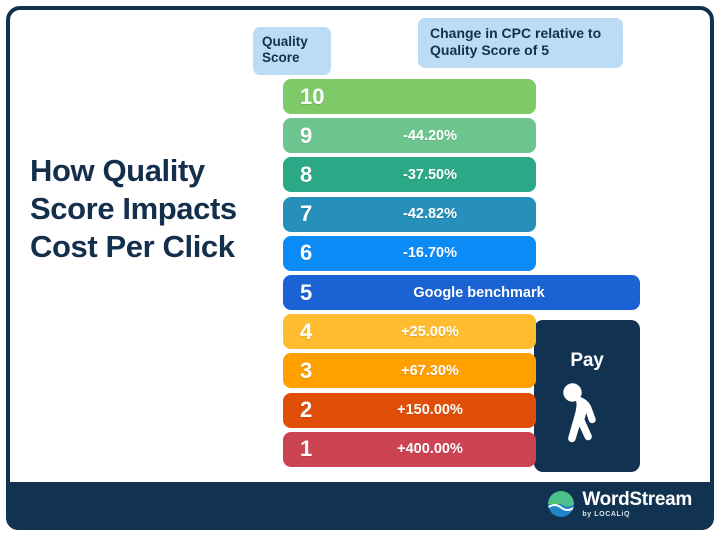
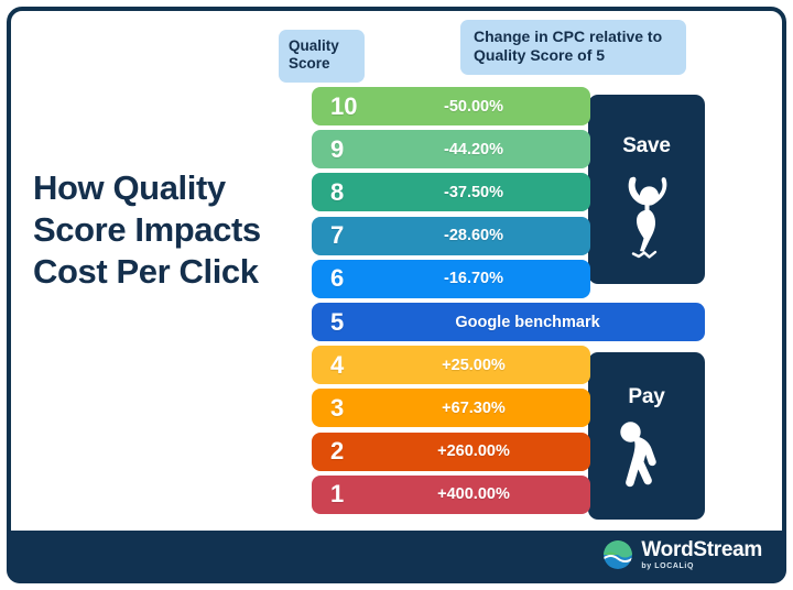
+ Save
  Pay
  Quality Score
  Change in CPC relative to Quality Score of 5
  How Quality Score Impacts Cost Per Click
  10
+ -50.00%
  9
  -44.20%
  8
  -37.50%
  7
- -42.82%
+ -28.60%
  6
  -16.70%
  5
  Google benchmark
  4
  +25.00%
  3
  +67.30%
  2
- +150.00%
+ +260.00%
  1
  +400.00%
  WordStream
